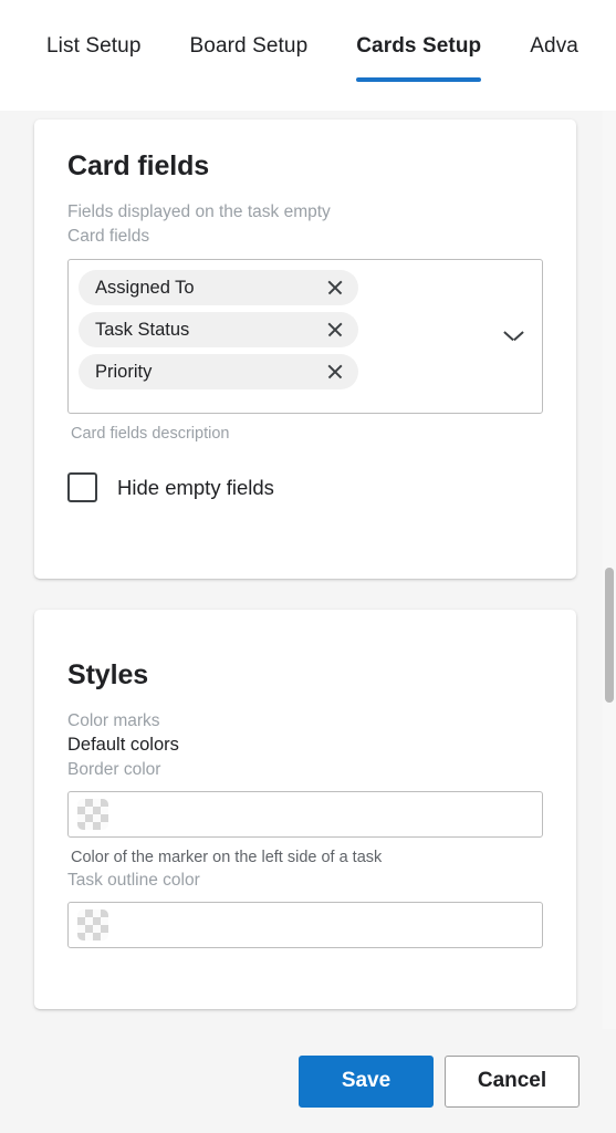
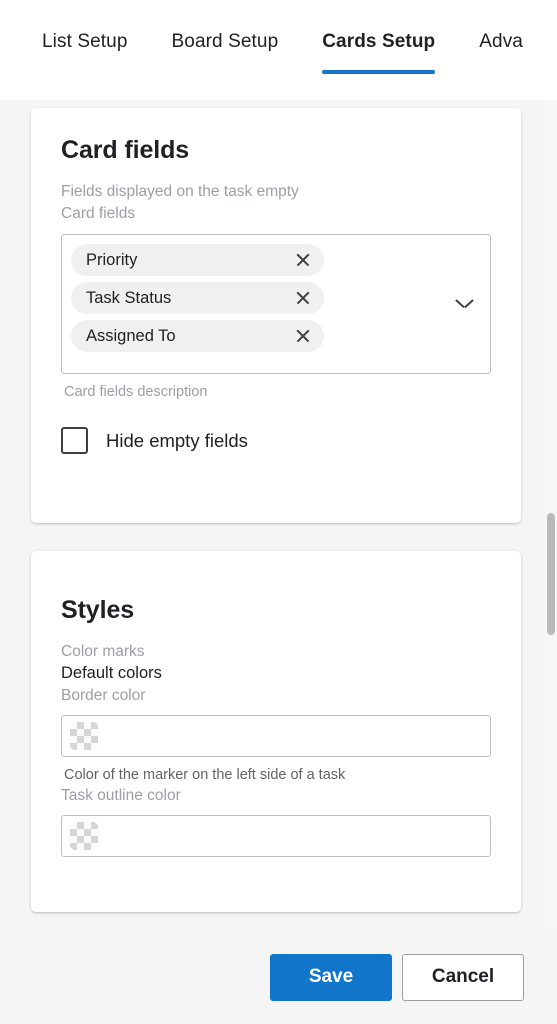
  List Setup
  Board Setup
  Cards Setup
  Adva
  Card fields
  Fields displayed on the task empty
  Card fields
- Assigned To
+ Priority
  Task Status
- Priority
+ Assigned To
  Card fields description
  Hide empty fields
  Styles
  Color marks
  Default colors
  Border color
  Color of the marker on the left side of a task
  Task outline color
  Save
  Cancel
